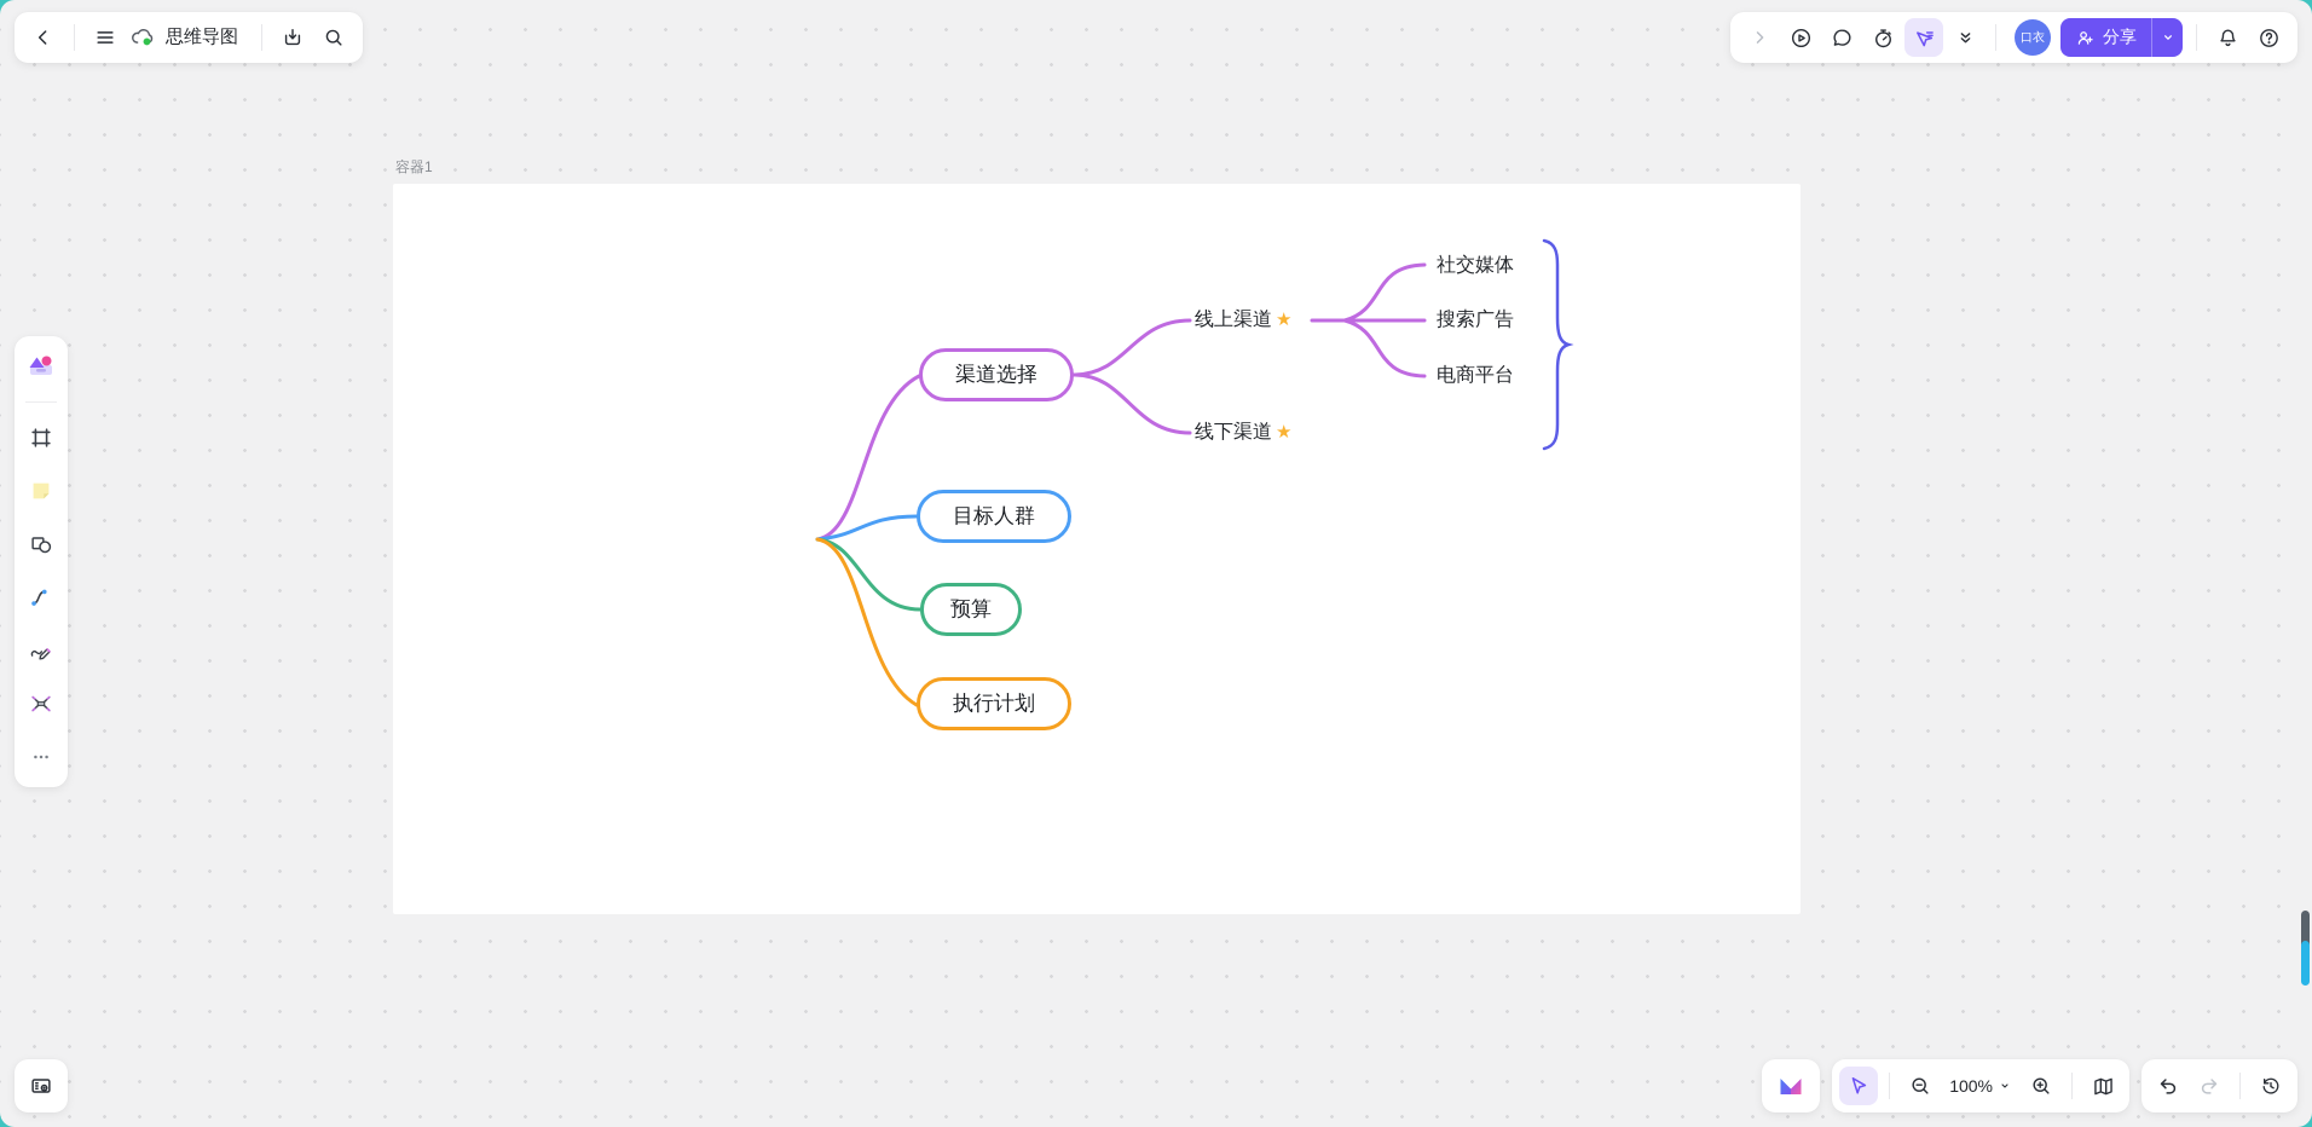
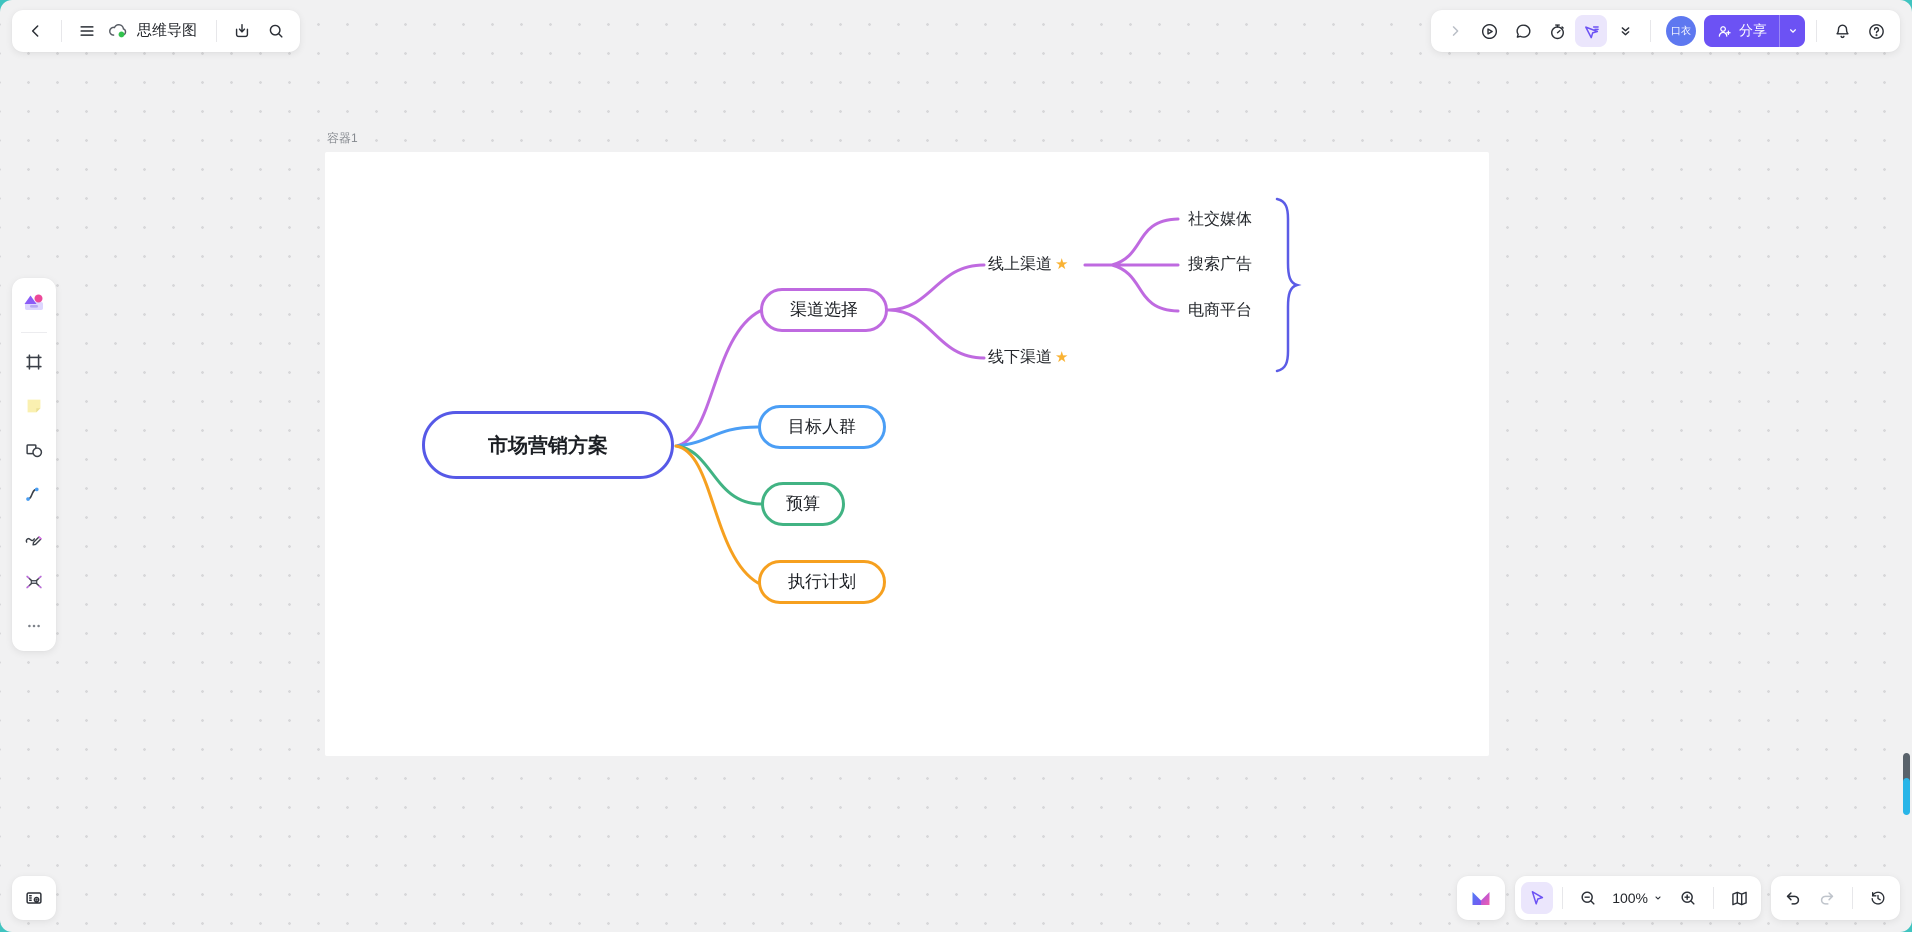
  容器1
+ 市场营销方案
  渠道选择
  目标人群
  预算
  执行计划
  线上渠道
  ★
  线下渠道
  ★
  社交媒体
  搜索广告
  电商平台
  思维导图
  口衣
  分享
  100%
